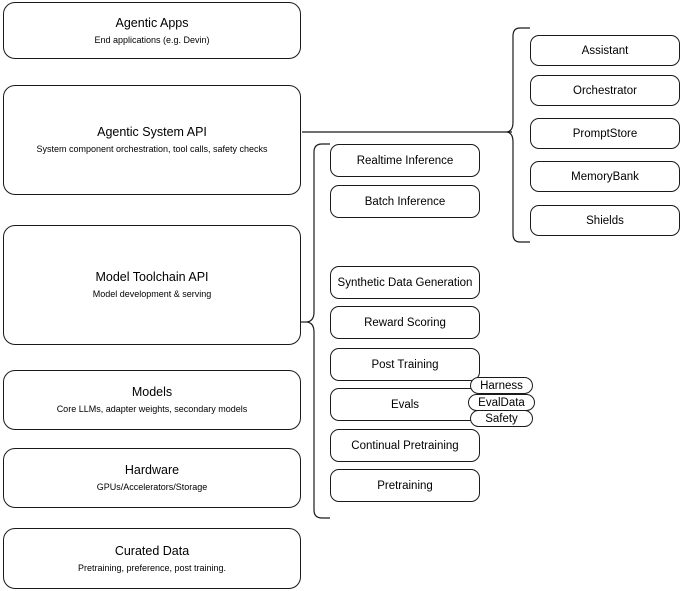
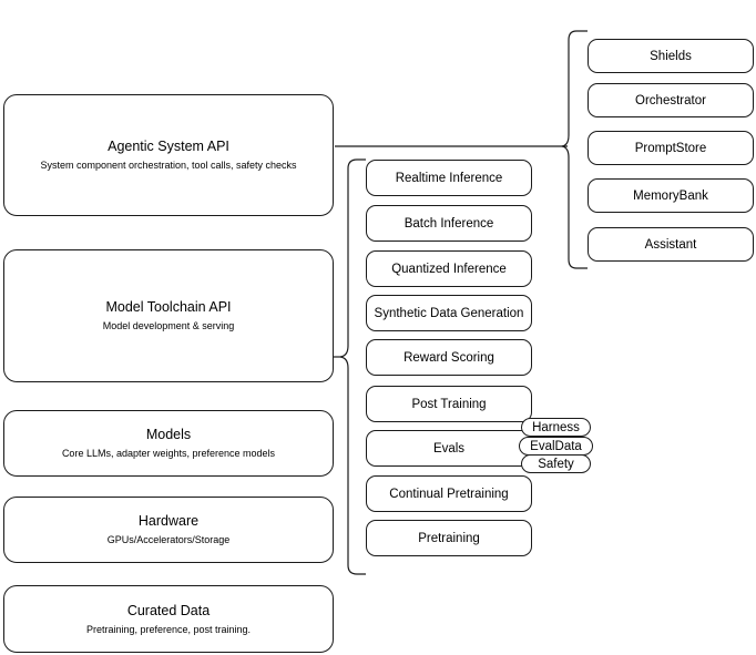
- Agentic Apps
- End applications (e.g. Devin)
  Agentic System API
  System component orchestration, tool calls, safety checks
  Model Toolchain API
  Model development & serving
  Models
- Core LLMs, adapter weights, secondary models
+ Core LLMs, adapter weights, preference models
  Hardware
  GPUs/Accelerators/Storage
  Curated Data
  Pretraining, preference, post training.
  Realtime Inference
  Batch Inference
+ Quantized Inference
  Synthetic Data Generation
  Reward Scoring
  Post Training
  Evals
  Continual Pretraining
  Pretraining
  Harness
  EvalData
  Safety
- Assistant
+ Shields
  Orchestrator
  PromptStore
  MemoryBank
- Shields
+ Assistant
